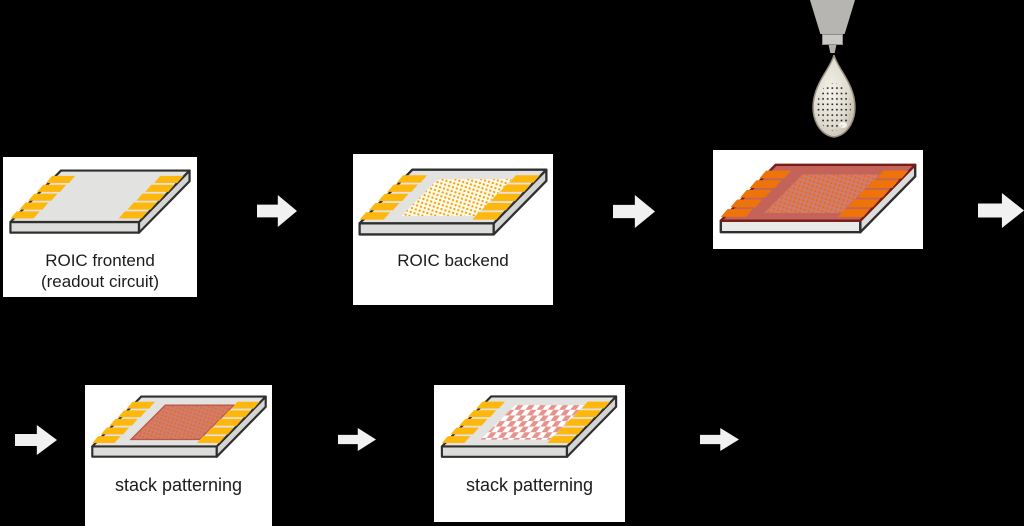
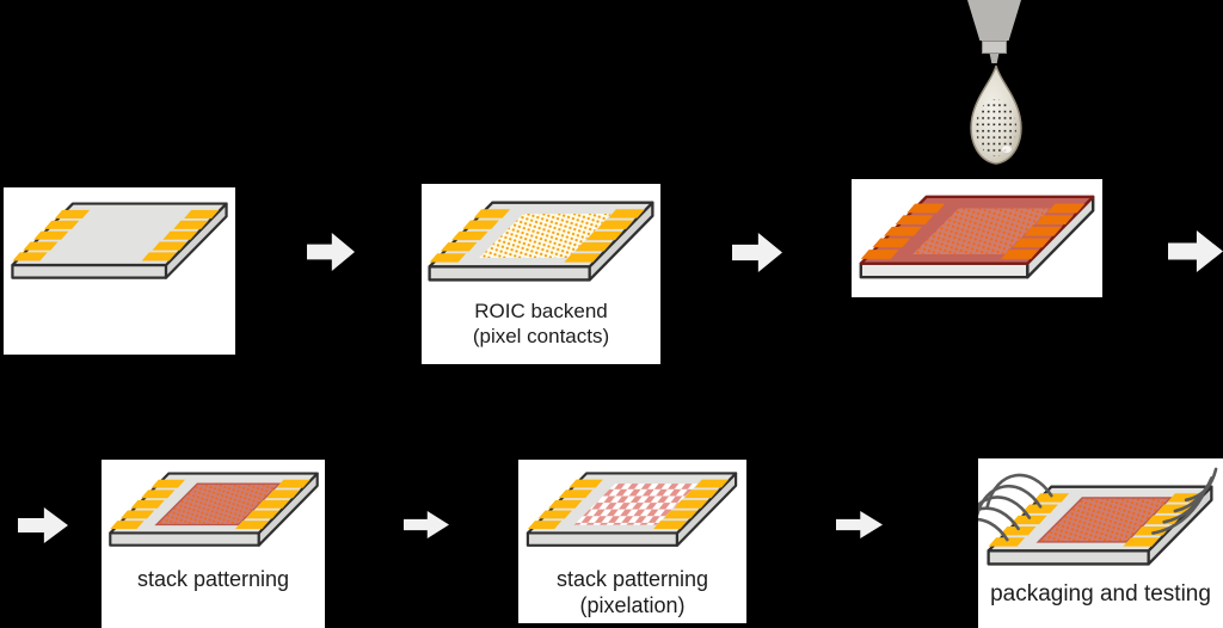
- ROIC frontend
- (readout circuit)
  ROIC backend
+ (pixel contacts)
  stack patterning
  stack patterning
+ (pixelation)
+ packaging and testing
